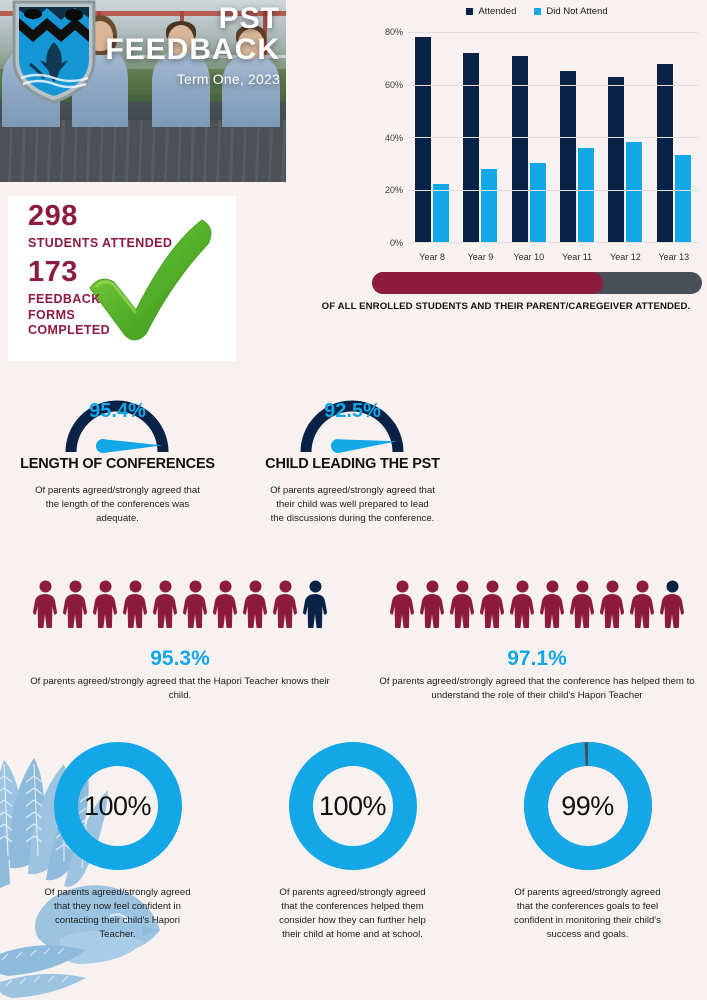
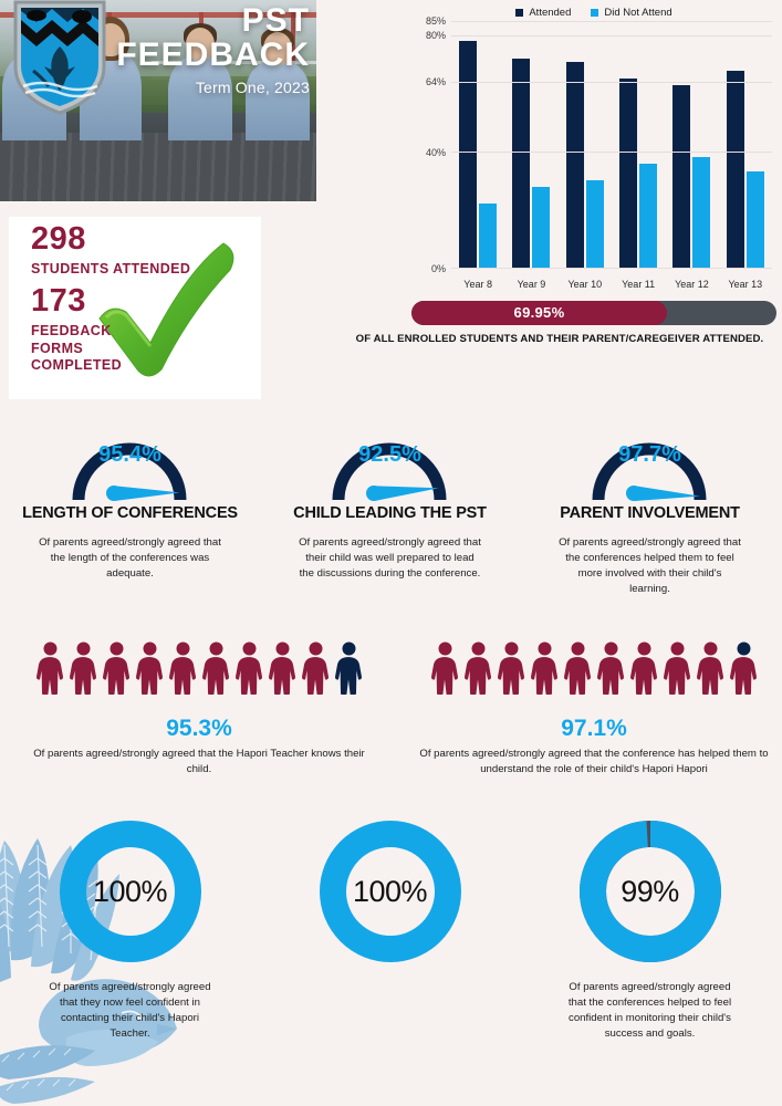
  PST
  FEEDBACK
  Term One, 2023
  298
  STUDENTS ATTENDED
  173
  FEEDBACK FORMS COMPLETED
  Attended
  Did Not Attend
  0%
- 20%
+ 85%
  40%
- 60%
+ 64%
  80%
  Year 8
  Year 9
  Year 10
  Year 11
  Year 12
  Year 13
+ 69.95%
  OF ALL ENROLLED STUDENTS AND THEIR PARENT/CAREGEIVER ATTENDED.
  95.4%
  LENGTH OF CONFERENCES
  Of parents agreed/strongly agreed that the length of the conferences was adequate.
  92.5%
  CHILD LEADING THE PST
  Of parents agreed/strongly agreed that their child was well prepared to lead the discussions during the conference.
+ 97.7%
+ PARENT INVOLVEMENT
+ Of parents agreed/strongly agreed that the conferences helped them to feel more involved with their child's learning.
  95.3%
  Of parents agreed/strongly agreed that the Hapori Teacher knows their child.
  97.1%
- Of parents agreed/strongly agreed that the conference has helped them to understand the role of their child's Hapori Teacher
+ Of parents agreed/strongly agreed that the conference has helped them to understand the role of their child's Hapori Hapori
  100%
  Of parents agreed/strongly agreed that they now feel confident in contacting their child's Hapori Teacher.
  100%
- Of parents agreed/strongly agreed that the conferences helped them consider how they can further help their child at home and at school.
  99%
- Of parents agreed/strongly agreed that the conferences goals to feel confident in monitoring their child's success and goals.
+ Of parents agreed/strongly agreed that the conferences helped to feel confident in monitoring their child's success and goals.
